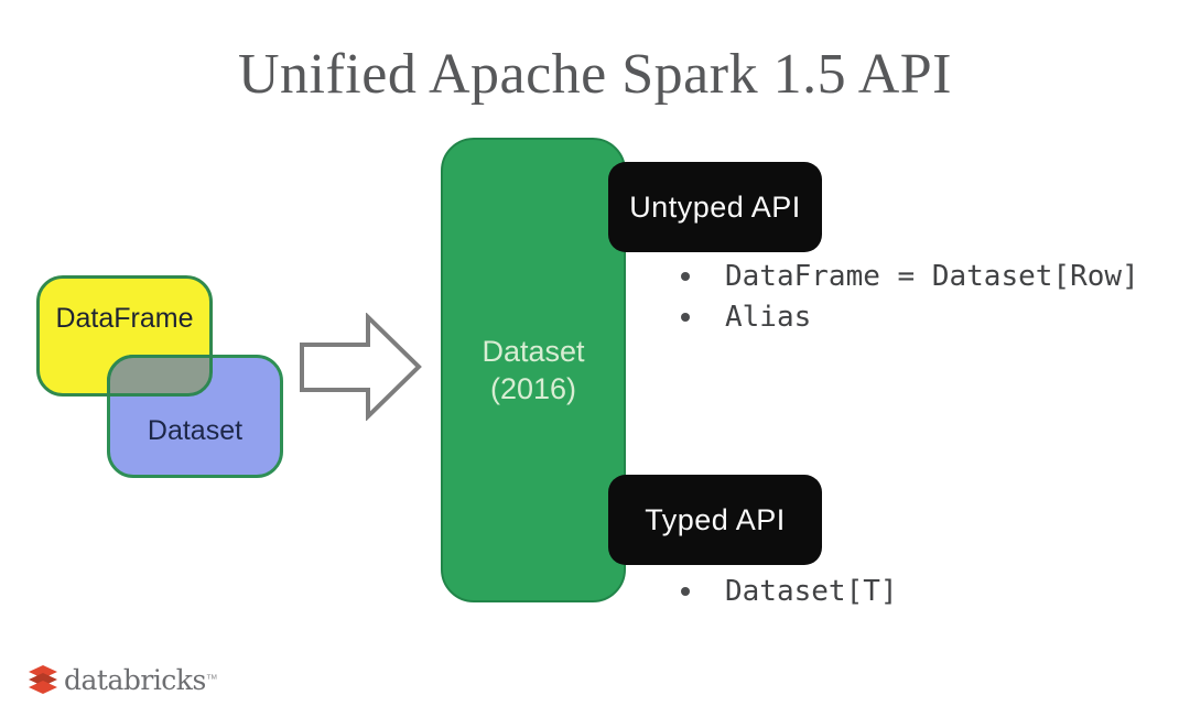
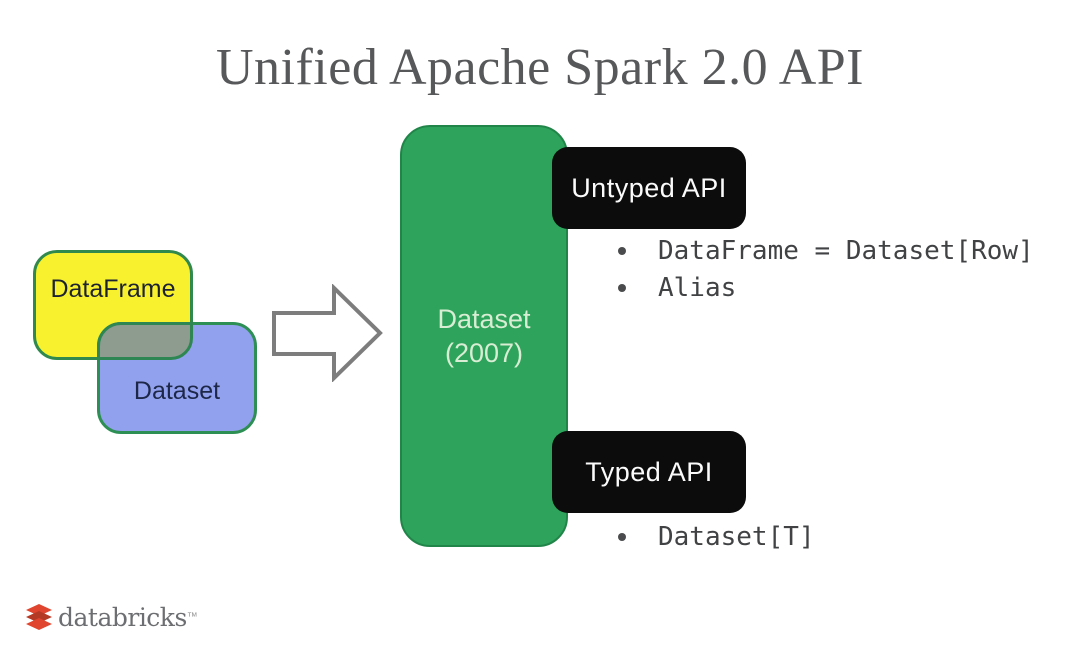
- Unified Apache Spark 1.5 API
+ Unified Apache Spark 2.0 API
  DataFrame
  Dataset
  Dataset
- (2016)
+ (2007)
  Untyped API
  DataFrame = Dataset[Row]
  Alias
  Typed API
  Dataset[T]
  databricks
  ™
